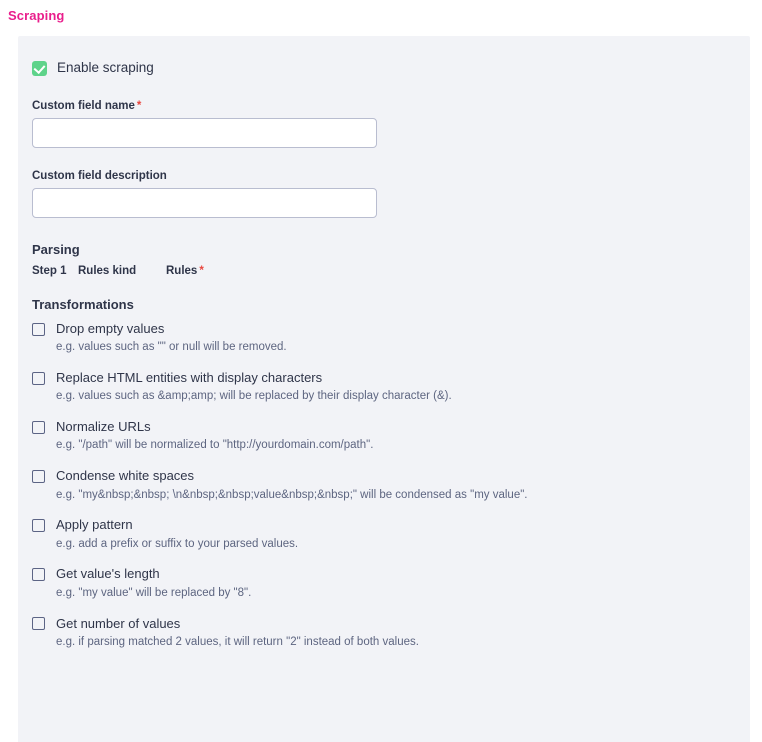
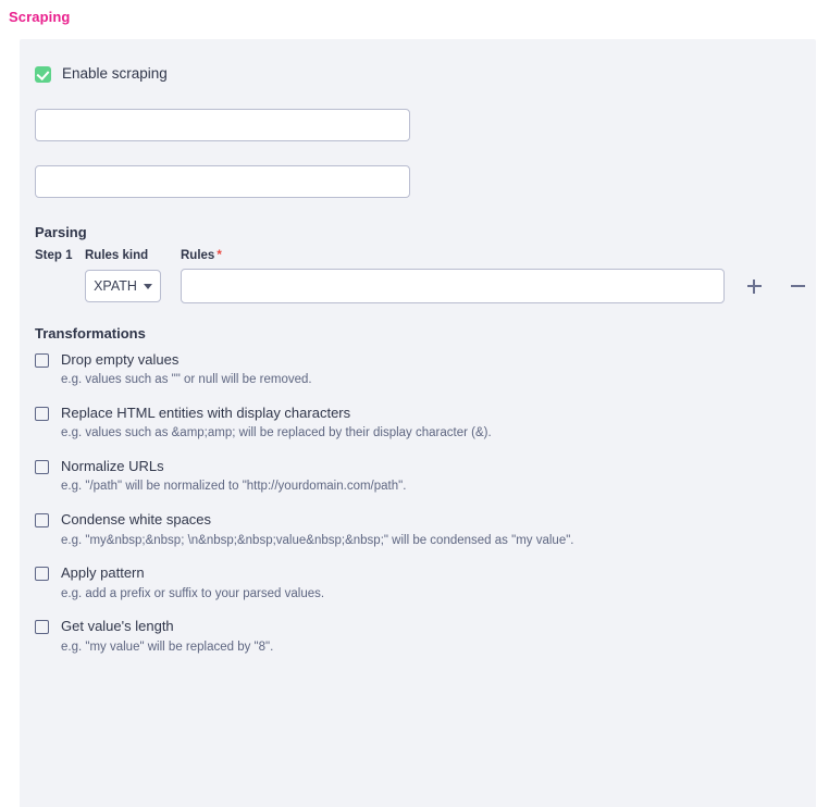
  Scraping
  Enable scraping
- Custom field name *
- Custom field description
  Parsing
  Step 1
  Rules kind
  Rules *
+ XPATH
  Transformations
  Drop empty values
  e.g. values such as "" or null will be removed.
  Replace HTML entities with display characters
  e.g. values such as &amp;amp; will be replaced by their display character (&).
  Normalize URLs
  e.g. "/path" will be normalized to "http://yourdomain.com/path".
  Condense white spaces
  e.g. "my&nbsp;&nbsp; \n&nbsp;&nbsp;value&nbsp;&nbsp;" will be condensed as "my value".
  Apply pattern
  e.g. add a prefix or suffix to your parsed values.
  Get value's length
  e.g. "my value" will be replaced by "8".
- Get number of values
- e.g. if parsing matched 2 values, it will return "2" instead of both values.
